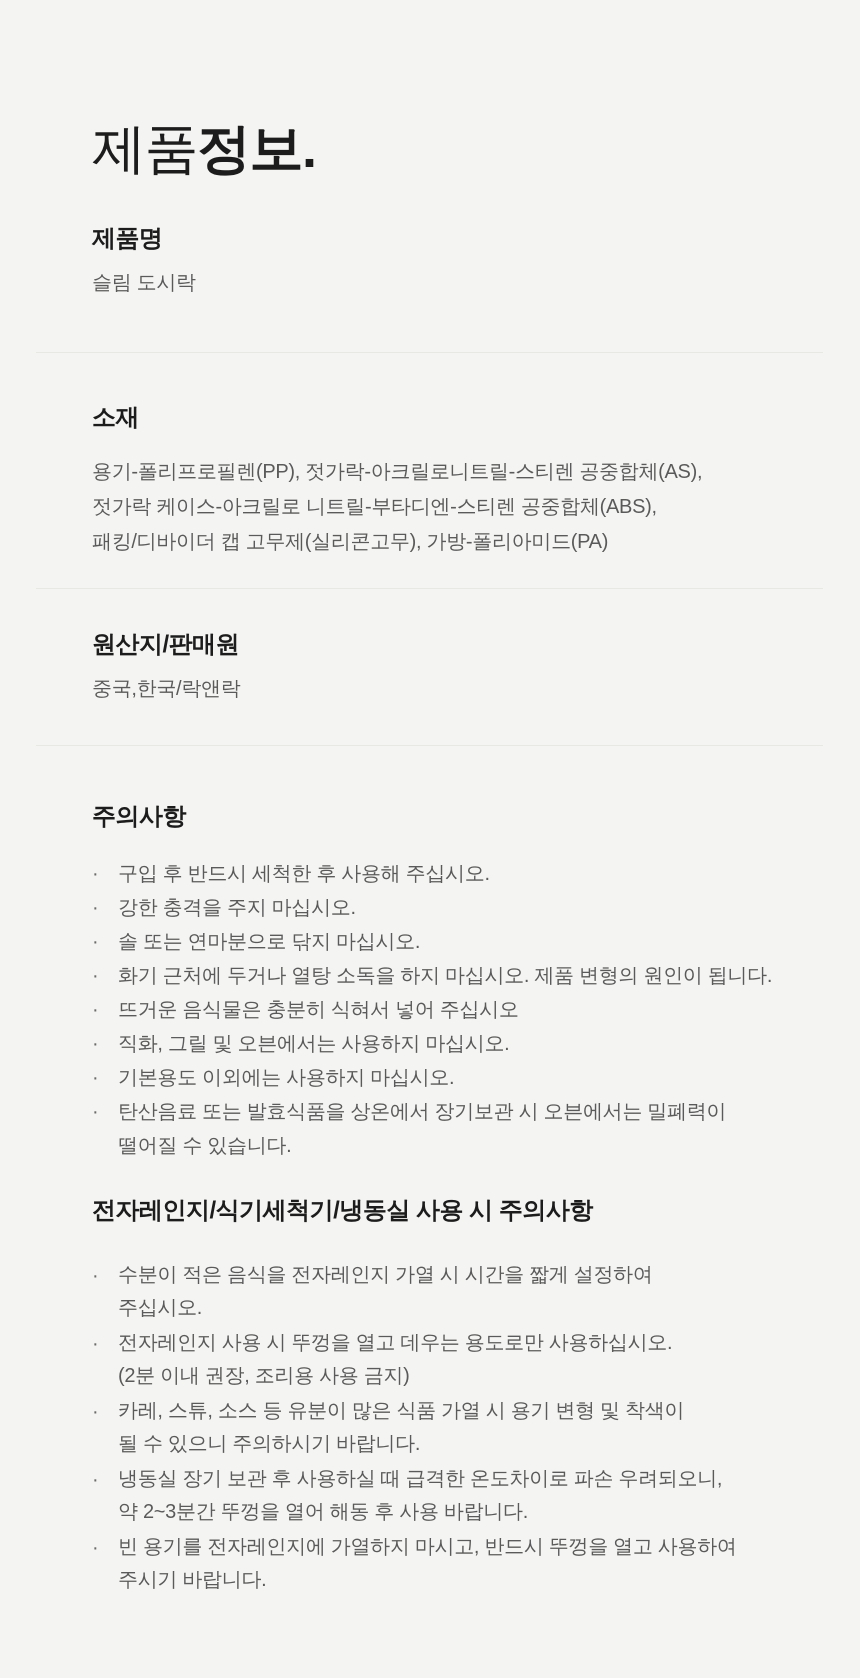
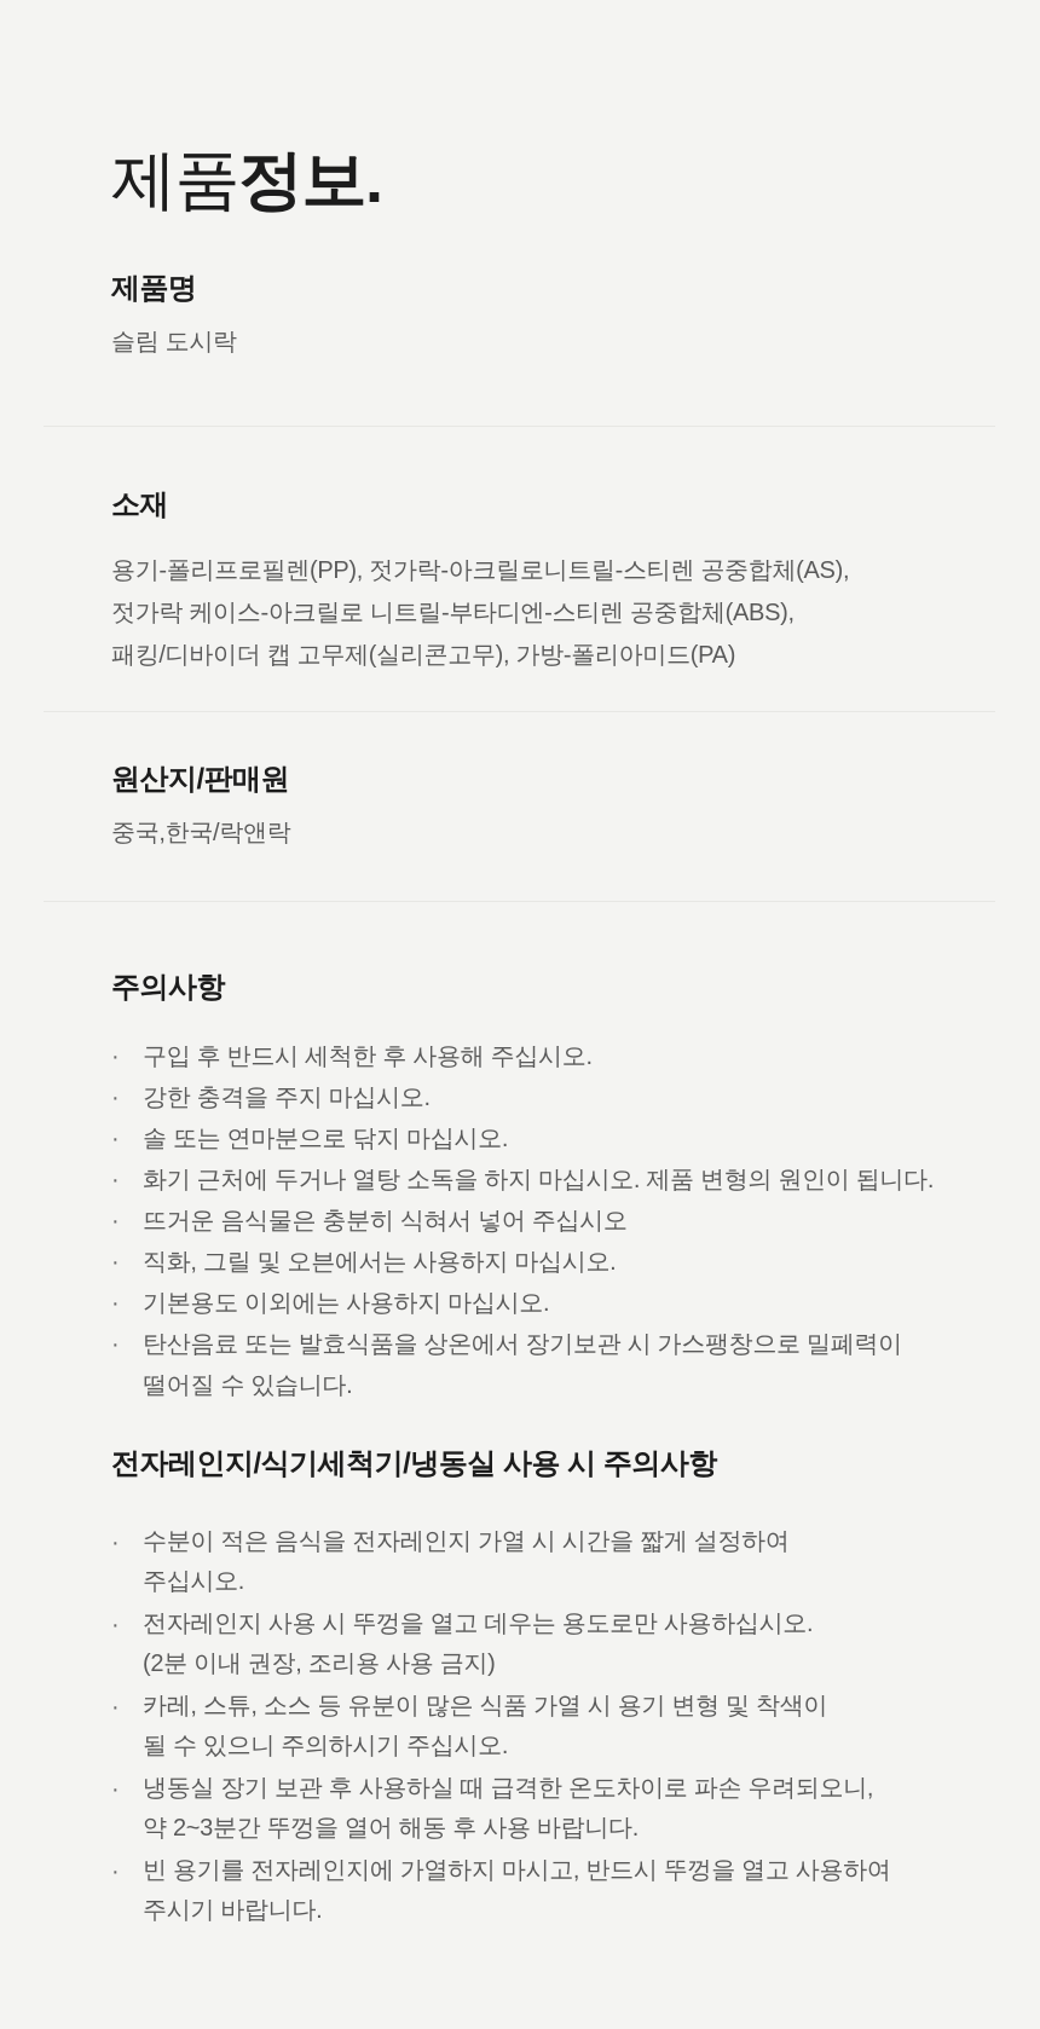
  제품정보.
  제품명
  슬림 도시락
  소재
  용기-폴리프로필렌(PP), 젓가락-아크릴로니트릴-스티렌 공중합체(AS),
  젓가락 케이스-아크릴로 니트릴-부타디엔-스티렌 공중합체(ABS),
  패킹/디바이더 캡 고무제(실리콘고무), 가방-폴리아미드(PA)
  원산지/판매원
  중국,한국/락앤락
  주의사항
  ·
  구입 후 반드시 세척한 후 사용해 주십시오.
  ·
  강한 충격을 주지 마십시오.
  ·
  솔 또는 연마분으로 닦지 마십시오.
  ·
  화기 근처에 두거나 열탕 소독을 하지 마십시오. 제품 변형의 원인이 됩니다.
  ·
  뜨거운 음식물은 충분히 식혀서 넣어 주십시오
  ·
  직화, 그릴 및 오븐에서는 사용하지 마십시오.
  ·
  기본용도 이외에는 사용하지 마십시오.
  ·
- 탄산음료 또는 발효식품을 상온에서 장기보관 시 오븐에서는 밀폐력이
+ 탄산음료 또는 발효식품을 상온에서 장기보관 시 가스팽창으로 밀폐력이
  떨어질 수 있습니다.
  전자레인지/식기세척기/냉동실 사용 시 주의사항
  ·
  수분이 적은 음식을 전자레인지 가열 시 시간을 짧게 설정하여
  주십시오.
  ·
  전자레인지 사용 시 뚜껑을 열고 데우는 용도로만 사용하십시오.
  (2분 이내 권장, 조리용 사용 금지)
  ·
  카레, 스튜, 소스 등 유분이 많은 식품 가열 시 용기 변형 및 착색이
- 될 수 있으니 주의하시기 바랍니다.
+ 될 수 있으니 주의하시기 주십시오.
  ·
  냉동실 장기 보관 후 사용하실 때 급격한 온도차이로 파손 우려되오니,
  약 2~3분간 뚜껑을 열어 해동 후 사용 바랍니다.
  ·
  빈 용기를 전자레인지에 가열하지 마시고, 반드시 뚜껑을 열고 사용하여
  주시기 바랍니다.
